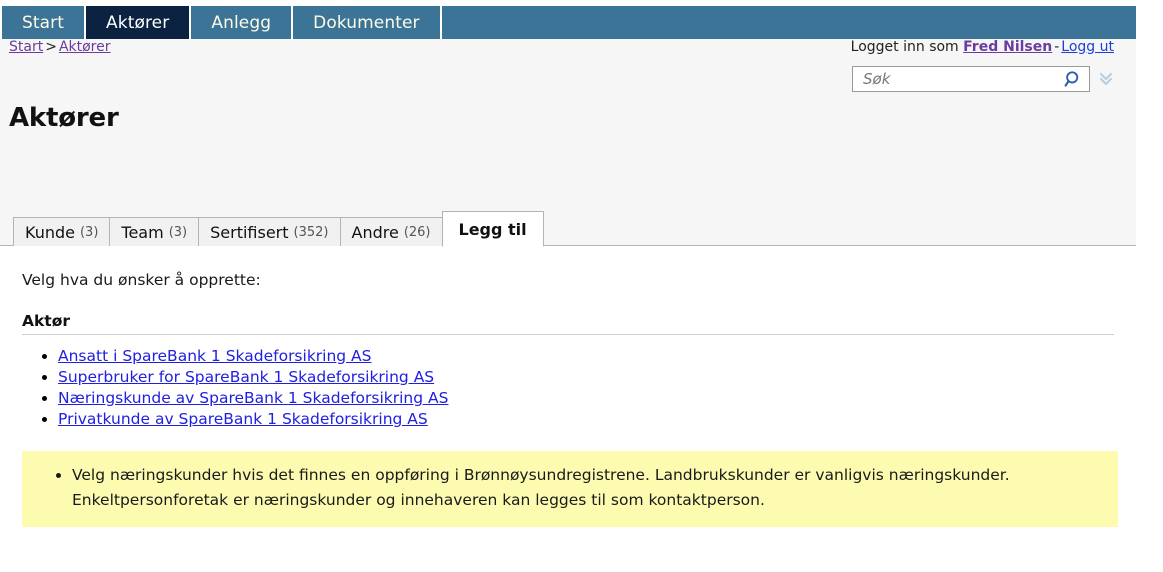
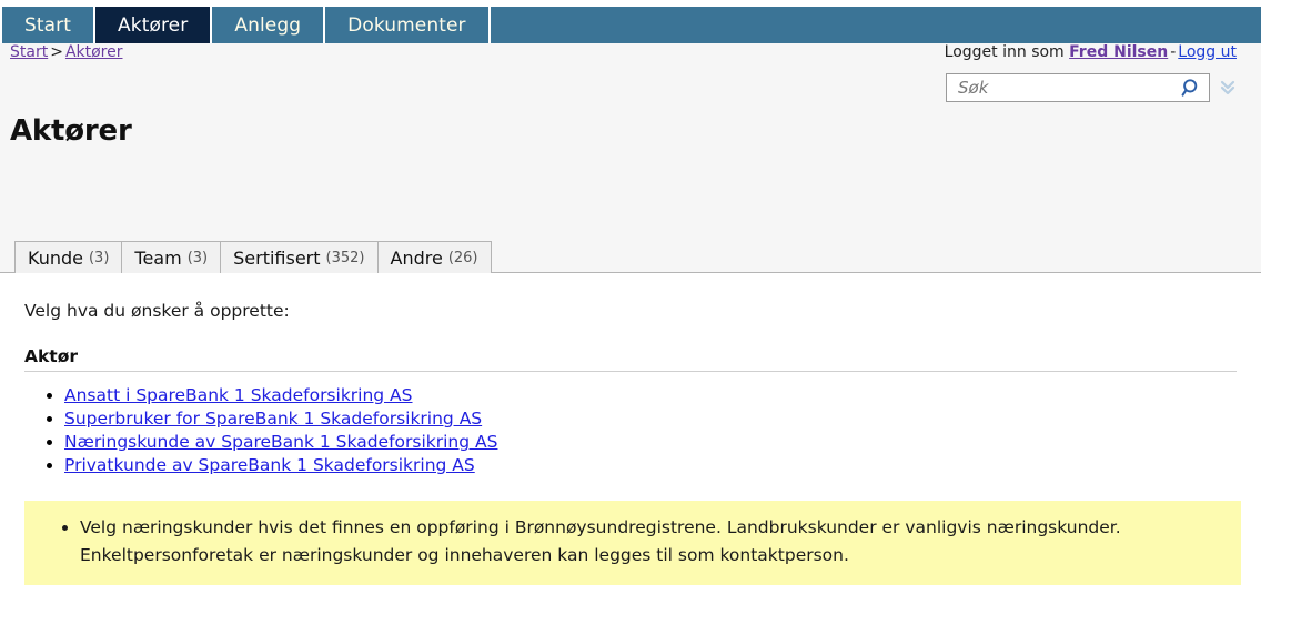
  Start
  Aktører
  Anlegg
  Dokumenter
  Start > Aktører
  Logget inn som Fred Nilsen - Logg ut
  Søk
  Aktører
  Kunde
  (3)
  Team
  (3)
  Sertifisert
  (352)
  Andre
  (26)
- Legg til
  Velg hva du ønsker å opprette:
  Aktør
  Ansatt i SpareBank 1 Skadeforsikring AS
  Superbruker for SpareBank 1 Skadeforsikring AS
  Næringskunde av SpareBank 1 Skadeforsikring AS
  Privatkunde av SpareBank 1 Skadeforsikring AS
  Velg næringskunder hvis det finnes en oppføring i Brønnøysundregistrene. Landbrukskunder er vanligvis næringskunder. Enkeltpersonforetak er næringskunder og innehaveren kan legges til som kontaktperson.
